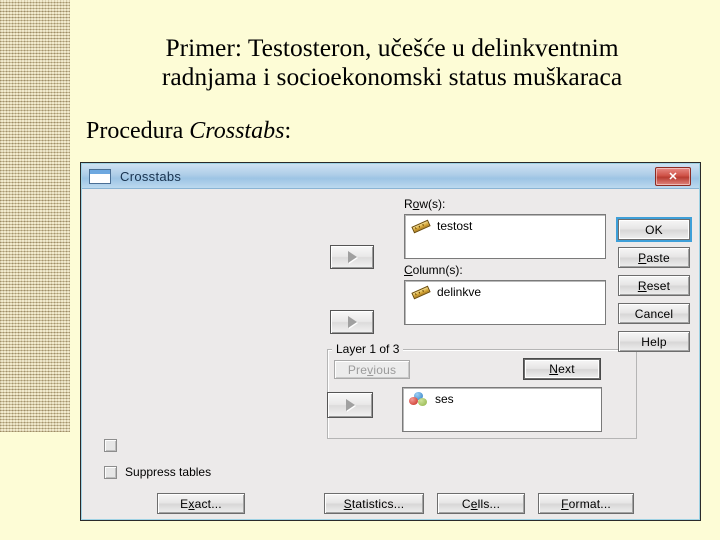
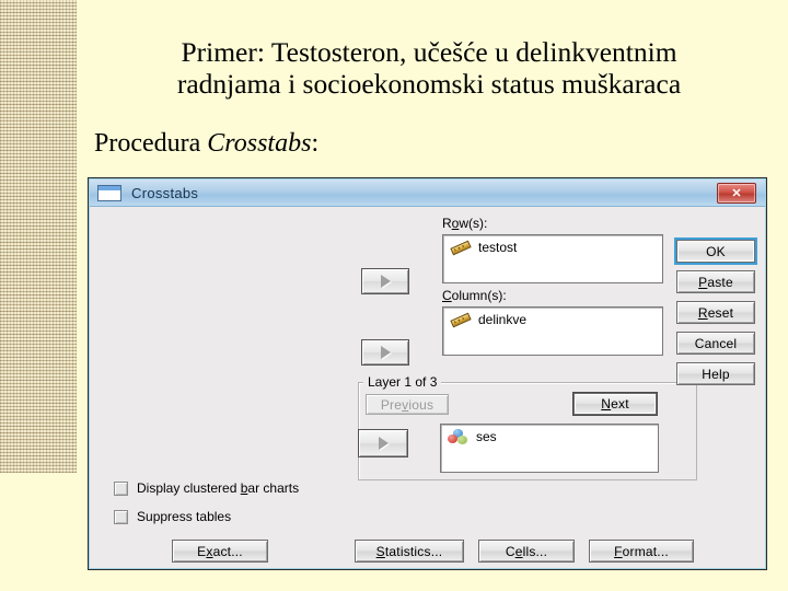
  Primer: Testosteron, učešće u delinkventnim
  radnjama i socioekonomski status muškaraca
  Procedura Crosstabs:
  Crosstabs
  ✕
  Row(s):
  testost
  Column(s):
  delinkve
  Layer 1 of 3
  Pre
  v
  ious
  N
  ext
  ses
  OK
  P
  aste
  R
  eset
  C
  ancel
  H
  elp
+ Display clustered bar charts
  Suppress tables
  E
  x
  act...
  S
  tatistics...
  C
  e
  lls...
  F
  ormat...
